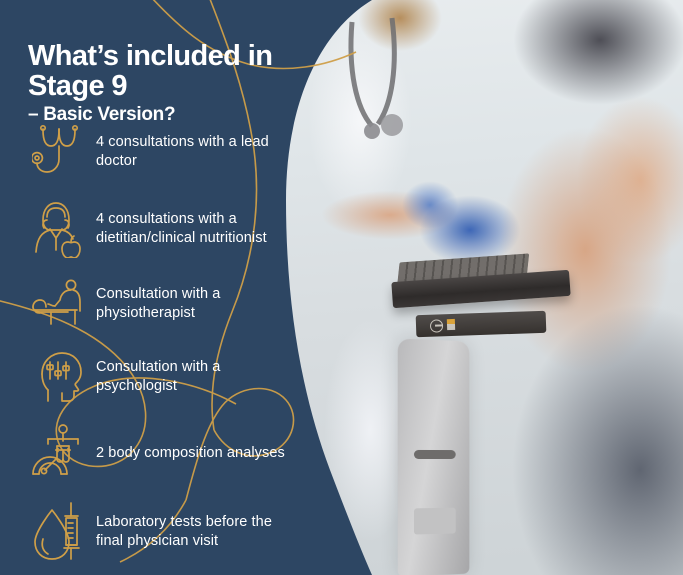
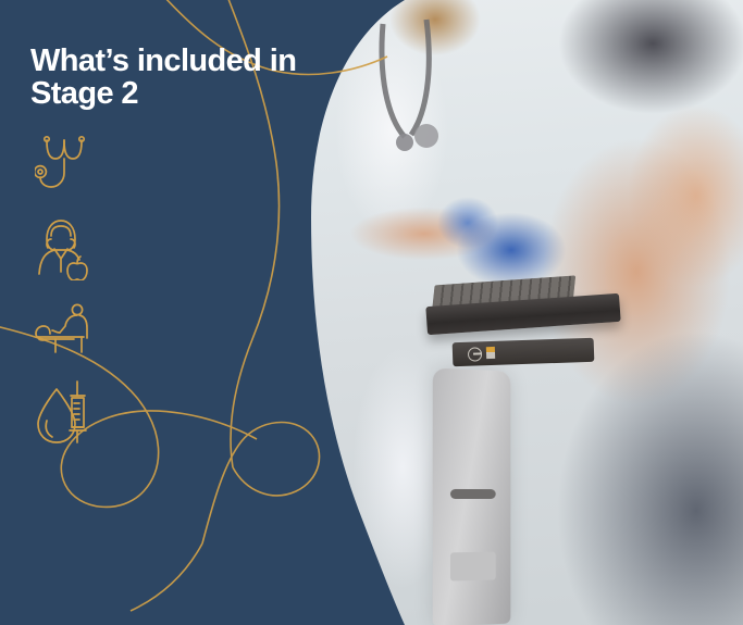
- What’s included in Stage 9
+ What’s included in Stage 2
- – Basic Version?
- 4 consultations with a lead doctor
- 4 consultations with a dietitian/clinical nutritionist
- Consultation with a physiotherapist
- Consultation with a psychologist
- 2 body composition analyses
- Laboratory tests before the final physician visit
